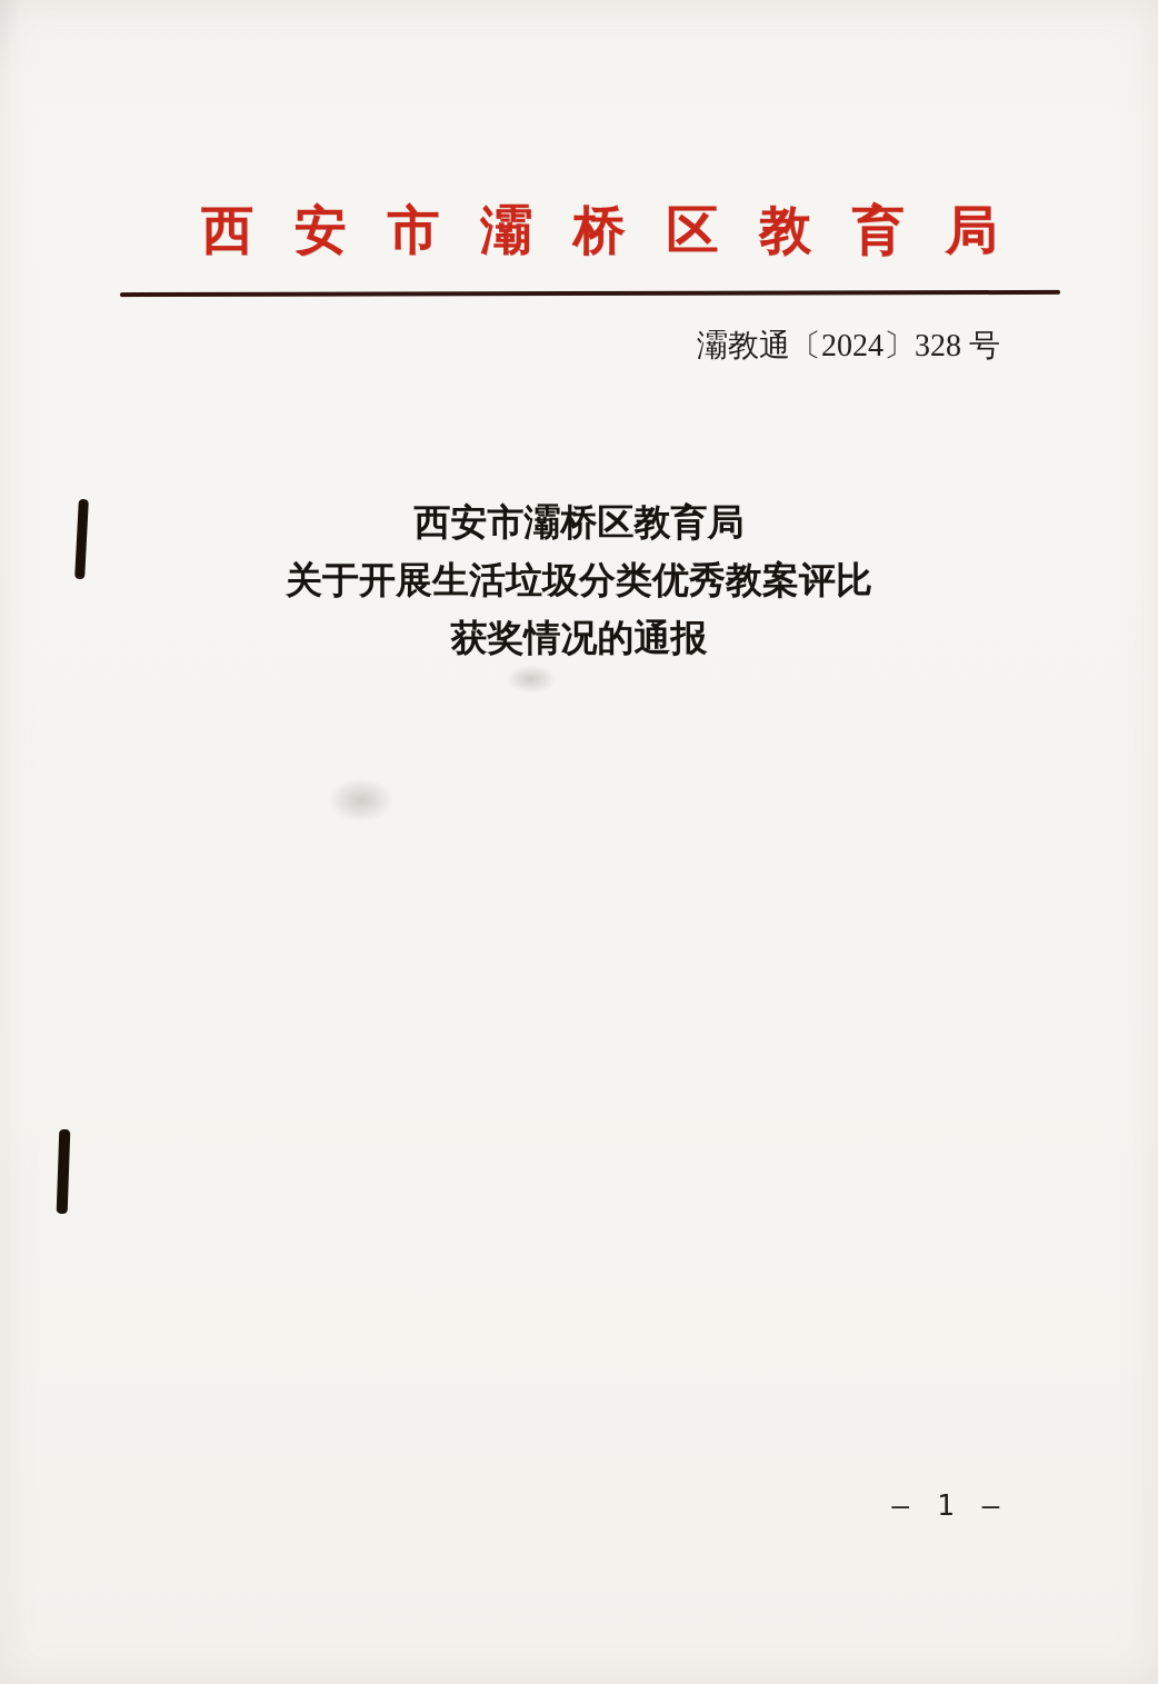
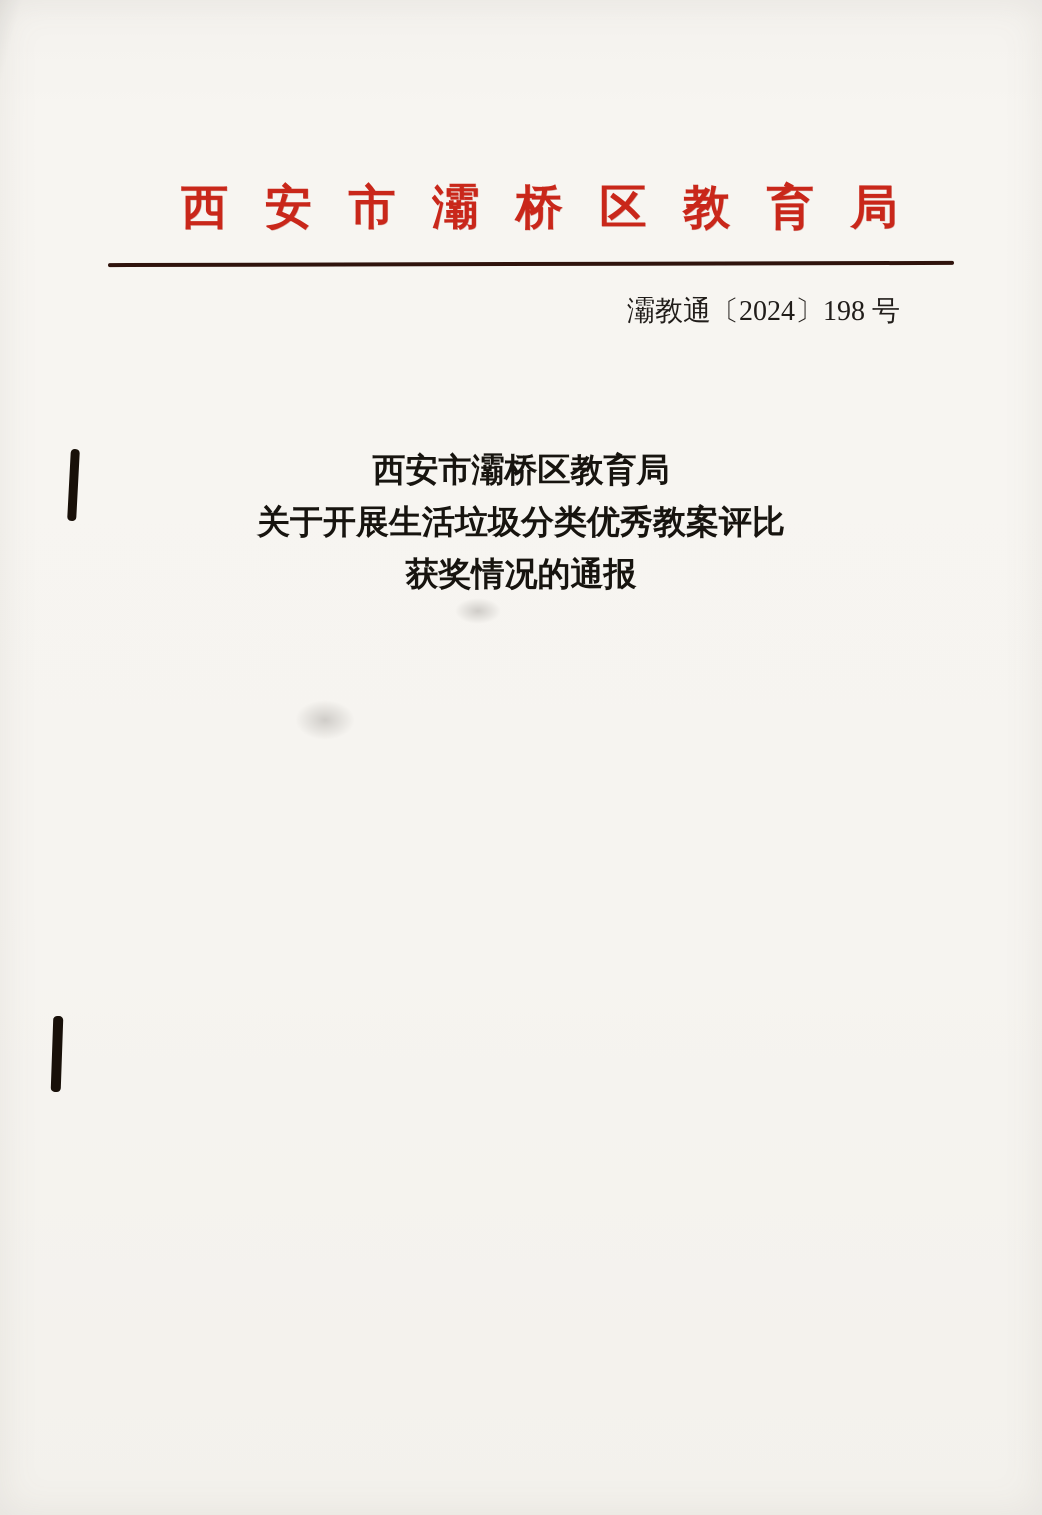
  西安市灞桥区教育局
- 灞教通〔2024〕328 号
+ 灞教通〔2024〕198 号
  西安市灞桥区教育局
  关于开展生活垃圾分类优秀教案评比
  获奖情况的通报
- — 1 —
